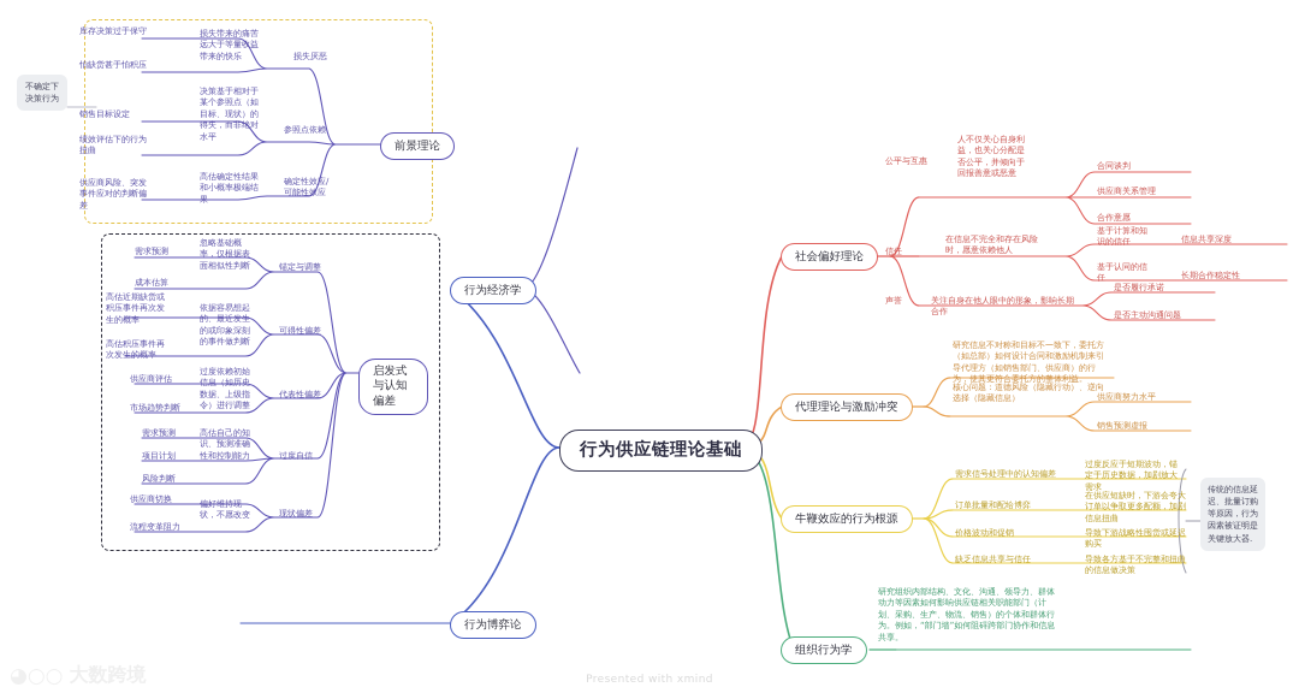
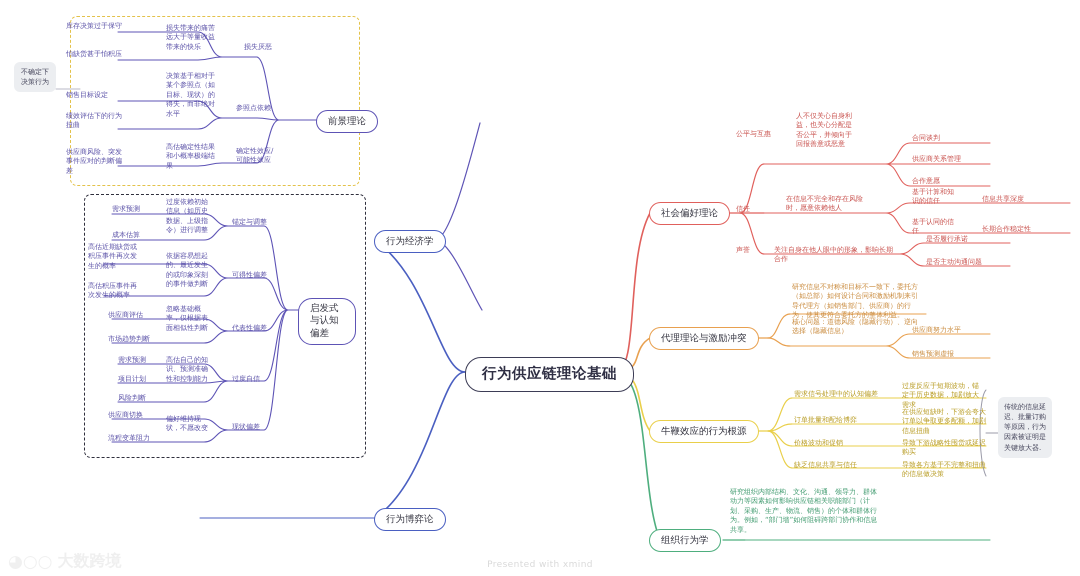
  行为供应链理论基础
  不确定下决策行为
  行为经济学
  行为博弈论
  前景理论
  损失厌恶
  损失带来的痛苦远大于等量收益带来的快乐
  库存决策过于保守
  怕缺货甚于怕积压
  参照点依赖
  决策基于相对于某个参照点（如目标、现状）的得失，而非绝对水平
  销售目标设定
  绩效评估下的行为扭曲
  确定性效应/可能性效应
  高估确定性结果和小概率极端结果
  供应商风险、突发事件应对的判断偏差
  启发式与认知偏差
  锚定与调整
- 忽略基础概率，仅根据表面相似性判断
+ 过度依赖初始信息（如历史数据、上级指令）进行调整
  需求预测
  成本估算
  可得性偏差
  依据容易想起的、最近发生的或印象深刻的事件做判断
  高估积压事件再次发生的概率
  代表性偏差
- 过度依赖初始信息（如历史数据、上级指令）进行调整
+ 忽略基础概率，仅根据表面相似性判断
  供应商评估
  市场趋势判断
  过度自信
  高估自己的知识、预测准确性和控制能力
  需求预测
  项目计划
  风险判断
  现状偏差
  偏好维持现状，不愿改变
  供应商切换
  流程变革阻力
  社会偏好理论
  公平与互惠
  人不仅关心自身利益，也关心分配是否公平，并倾向于回报善意或恶意
  合同谈判
  供应商关系管理
  合作意愿
  信任
  在信息不完全和存在风险时，愿意依赖他人
  基于计算和知识的信任
  信息共享深度
  基于认同的信任
  长期合作稳定性
  声誉
  关注自身在他人眼中的形象，影响长期
  是否履行承诺
  是否主动沟通问题
  代理理论与激励冲突
  研究信息不对称和目标不一致下，委托方（如总部）如何设计合同和激励机制来引导代理方（如销售部门、供应商）的行为，使其更符合委托方的整体利益。
  核心问题：道德风险（隐藏行动）、逆向选择（隐藏信息）
  供应商努力水平
  销售预测虚报
  牛鞭效应的行为根源
  需求信号处理中的认知偏差
  过度反应于短期波动，锚定于历史数据，加剧放大需求
  订单批量和配给博弈
  在供应短缺时，下游会夸大订单以争取更多配额，加剧信息扭曲
  价格波动和促销
  导致下游战略性囤货或延迟购买
  缺乏信息共享与信任
  导致各方基于不完整和扭曲的信息做决策
  传统的信息延迟、批量订购等原因，行为因素被证明是关键放大器.
  组织行为学
  研究组织内部结构、文化、沟通、领导力、群体动力等因素如何影响供应链相关职能部门（计划、采购、生产、物流、销售）的个体和群体行为。例如，“部门墙”如何阻碍跨部门协作和信息共享。
  Presented with xmind
